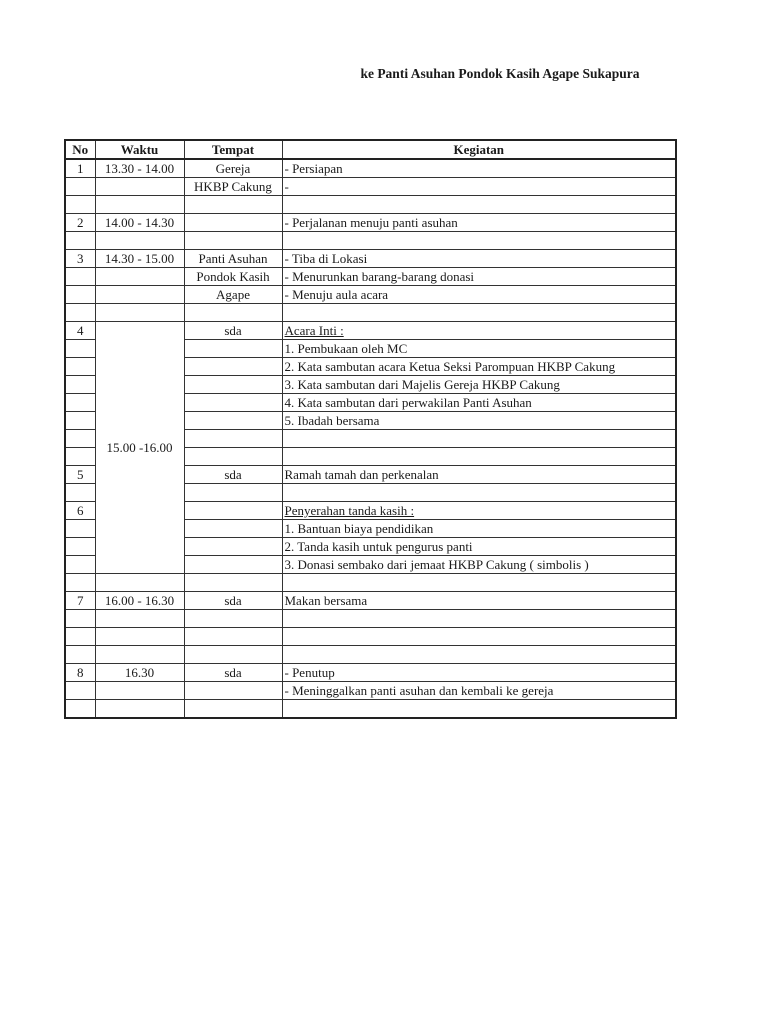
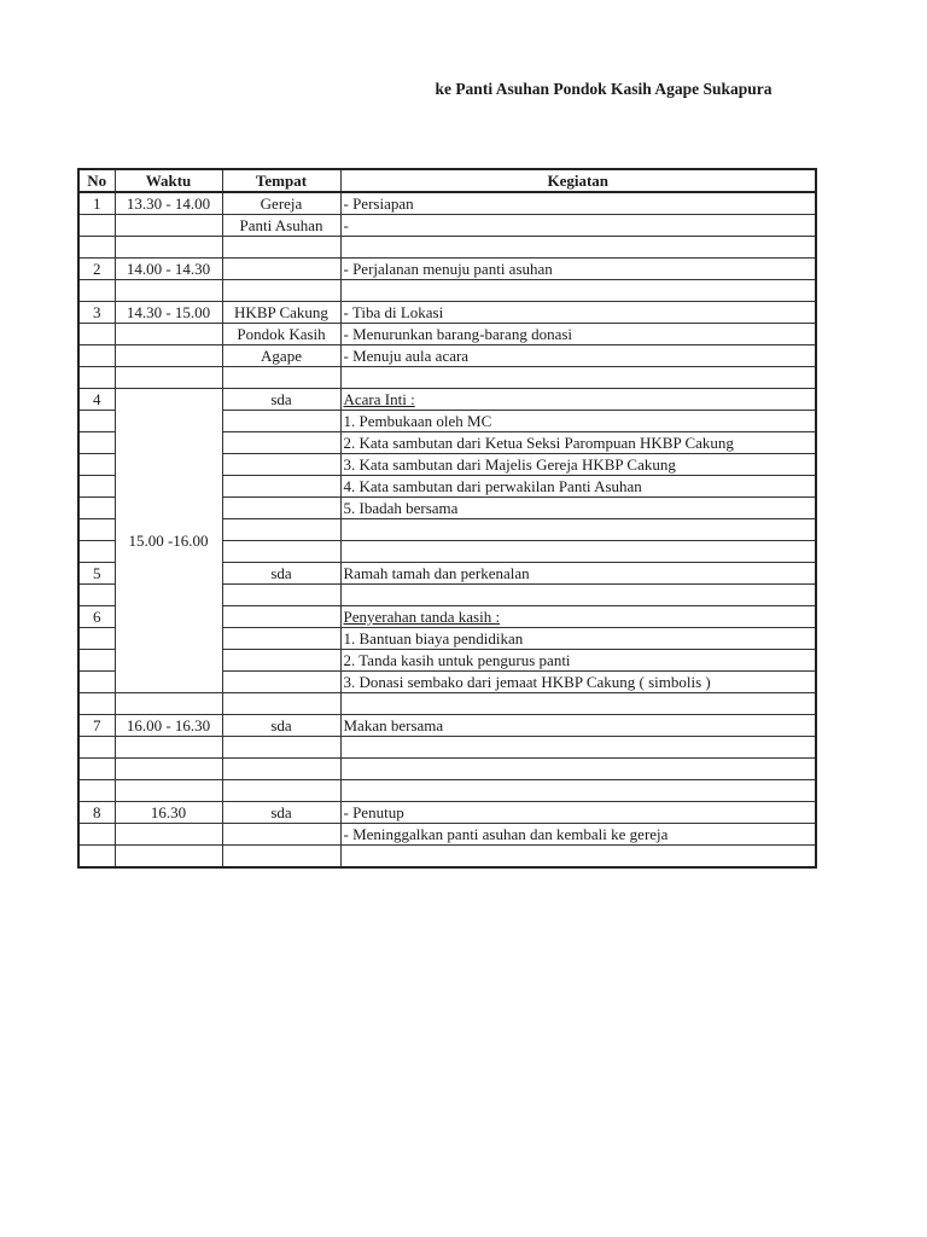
  ke Panti Asuhan Pondok Kasih Agape Sukapura
  No	Waktu	Tempat	Kegiatan
  1	13.30 - 14.00	Gereja	- Persiapan
- 		HKBP Cakung	-
+ 		Panti Asuhan	-
  2	14.00 - 14.30		- Perjalanan menuju panti asuhan
- 3	14.30 - 15.00	Panti Asuhan	- Tiba di Lokasi
+ 3	14.30 - 15.00	HKBP Cakung	- Tiba di Lokasi
  		Pondok Kasih	- Menurunkan barang-barang donasi
  		Agape	- Menuju aula acara
  4	15.00 -16.00	sda	Acara Inti :
  		1. Pembukaan oleh MC
- 		2. Kata sambutan acara Ketua Seksi Parompuan HKBP Cakung
+ 		2. Kata sambutan dari Ketua Seksi Parompuan HKBP Cakung
  		3. Kata sambutan dari Majelis Gereja HKBP Cakung
  		4. Kata sambutan dari perwakilan Panti Asuhan
  		5. Ibadah bersama
  5	sda	Ramah tamah dan perkenalan
  6		Penyerahan tanda kasih :
  		1. Bantuan biaya pendidikan
  		2. Tanda kasih untuk pengurus panti
  		3. Donasi sembako dari jemaat HKBP Cakung ( simbolis )
  7	16.00 - 16.30	sda	Makan bersama
  8	16.30	sda	- Penutup
  			- Meninggalkan panti asuhan dan kembali ke gereja
